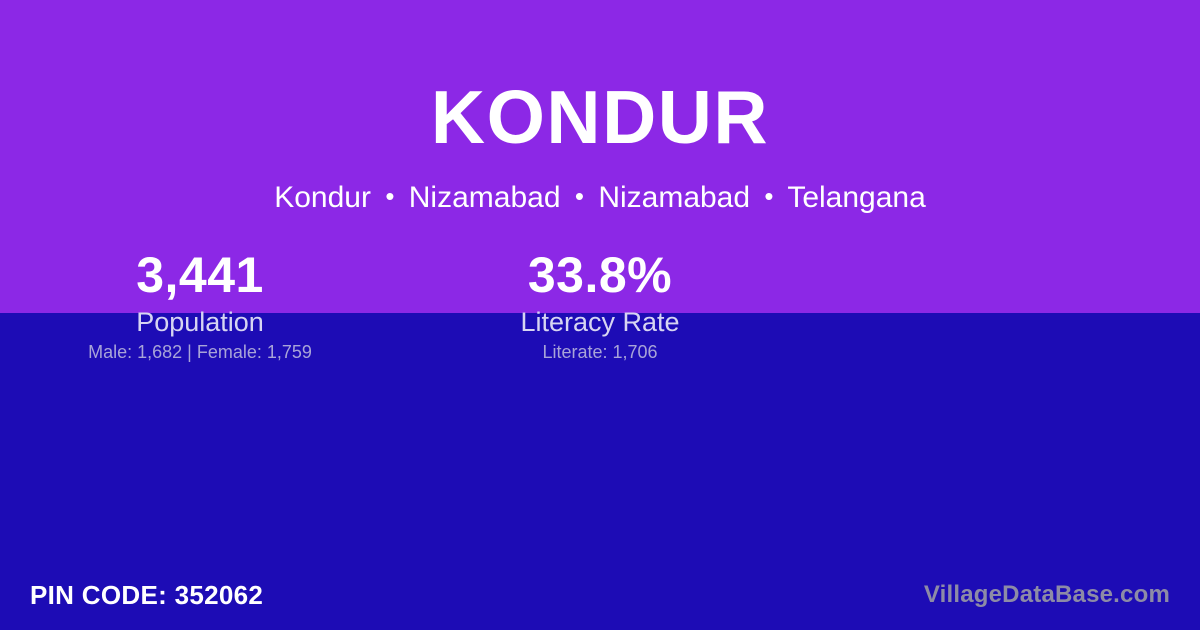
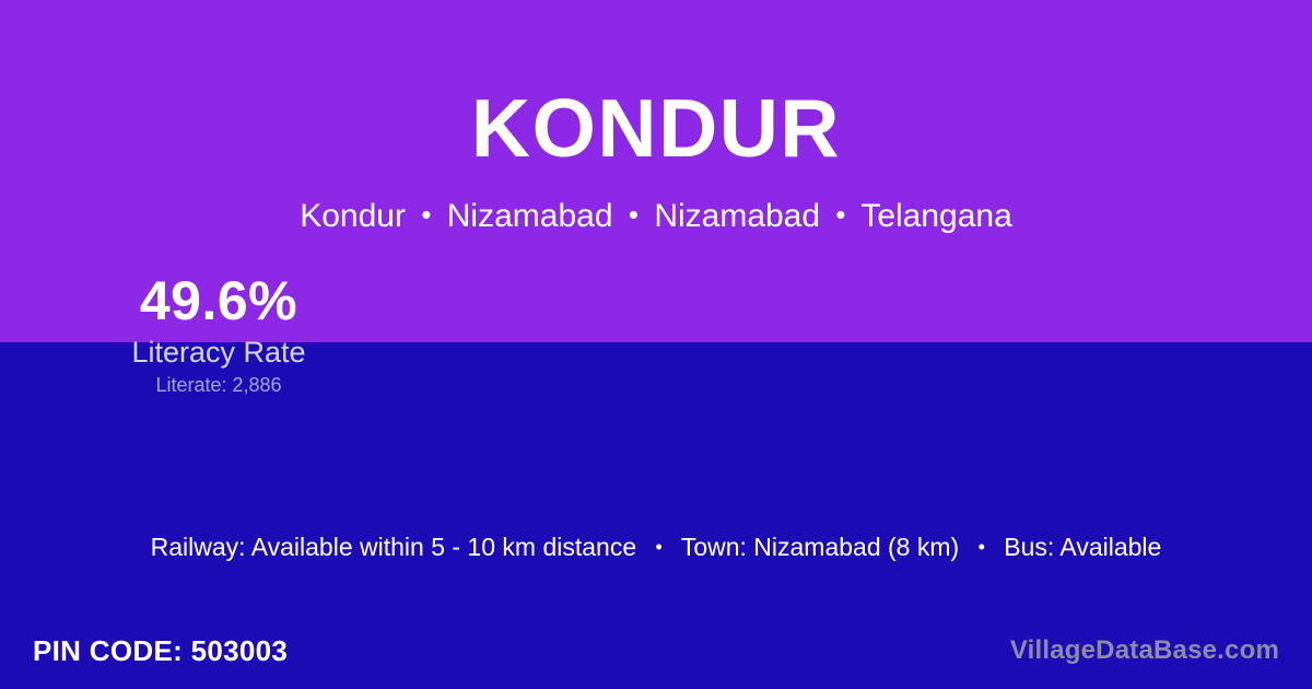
  KONDUR
  Kondur • Nizamabad • Nizamabad • Telangana
- 3,441
- Population
- Male: 1,682 | Female: 1,759
- 33.8%
+ 49.6%
  Literacy Rate
- Literate: 1,706
+ Literate: 2,886
+ Railway: Available within 5 - 10 km distance • Town: Nizamabad (8 km) • Bus: Available
- PIN CODE: 352062
+ PIN CODE: 503003
  VillageDataBase.com
